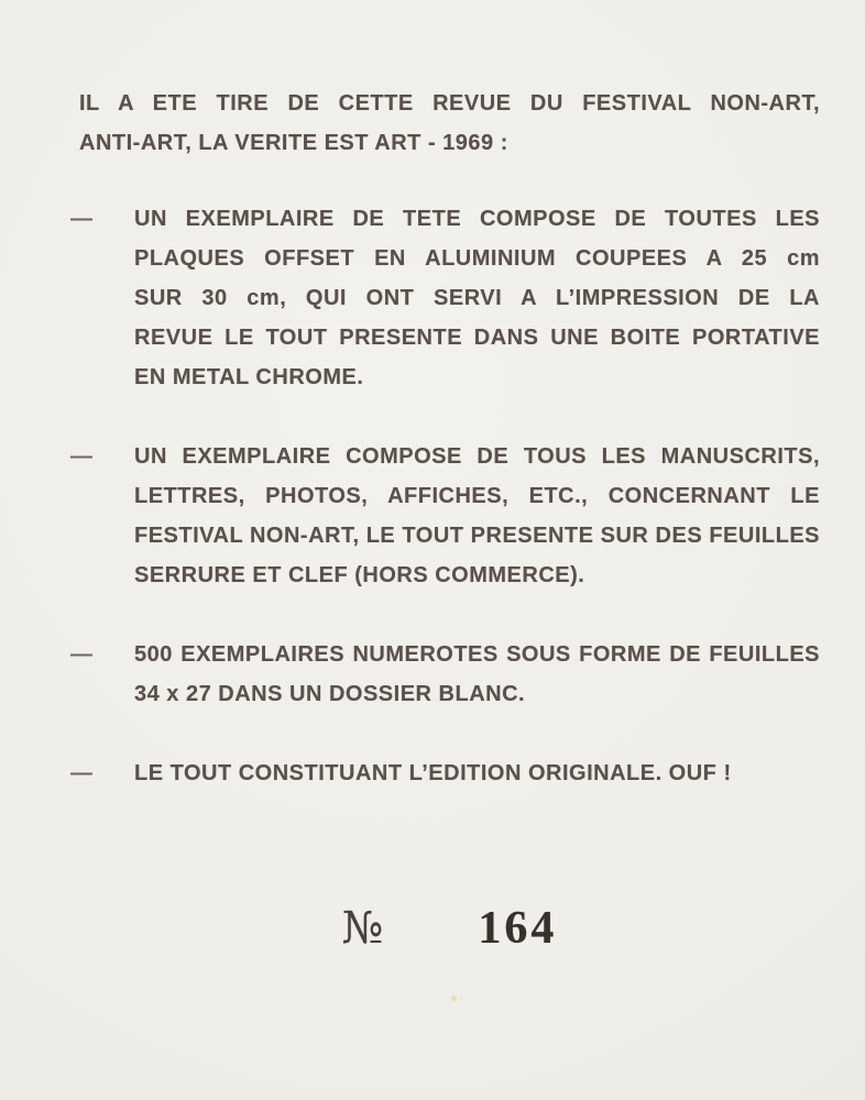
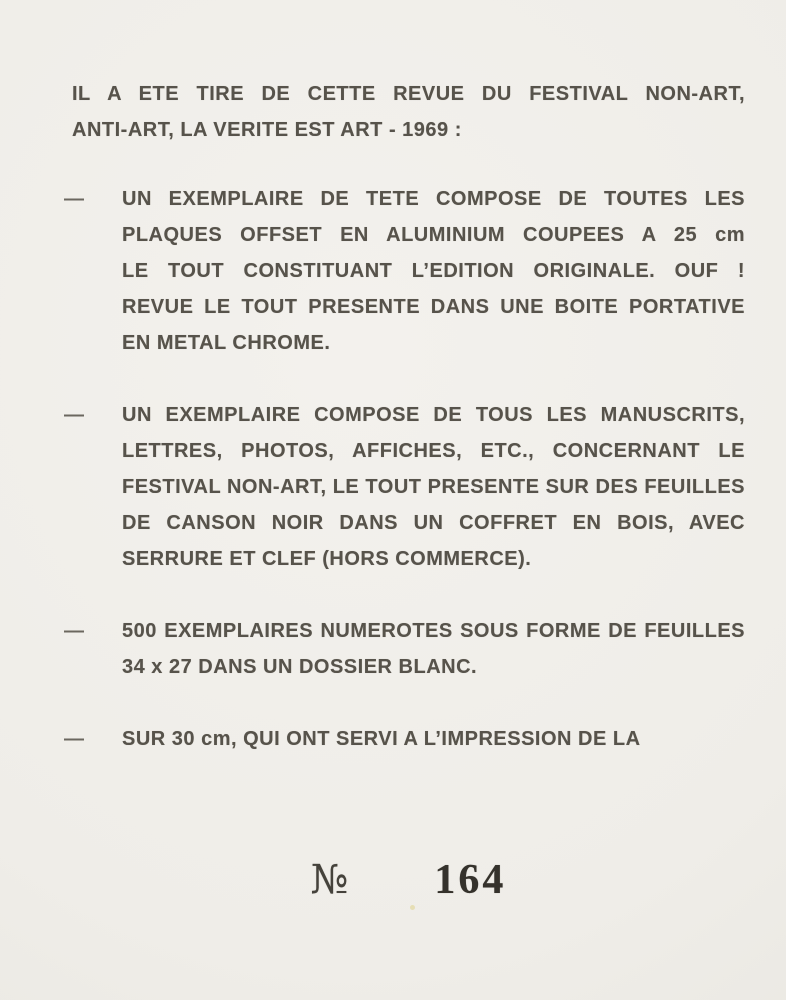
  IL A ETE TIRE DE CETTE REVUE DU FESTIVAL NON-ART,
  ANTI-ART, LA VERITE EST ART - 1969 :
  —
  UN EXEMPLAIRE DE TETE COMPOSE DE TOUTES LES
  PLAQUES OFFSET EN ALUMINIUM COUPEES A 25 cm
- SUR 30 cm, QUI ONT SERVI A L’IMPRESSION DE LA
+ LE TOUT CONSTITUANT L’EDITION ORIGINALE. OUF !
  REVUE LE TOUT PRESENTE DANS UNE BOITE PORTATIVE
  EN METAL CHROME.
  —
  UN EXEMPLAIRE COMPOSE DE TOUS LES MANUSCRITS,
  LETTRES, PHOTOS, AFFICHES, ETC., CONCERNANT LE
  FESTIVAL NON-ART, LE TOUT PRESENTE SUR DES FEUILLES
+ DE CANSON NOIR DANS UN COFFRET EN BOIS, AVEC
  SERRURE ET CLEF (HORS COMMERCE).
  —
  500 EXEMPLAIRES NUMEROTES SOUS FORME DE FEUILLES
  34 x 27 DANS UN DOSSIER BLANC.
  —
- LE TOUT CONSTITUANT L’EDITION ORIGINALE. OUF !
+ SUR 30 cm, QUI ONT SERVI A L’IMPRESSION DE LA
  №
  164
